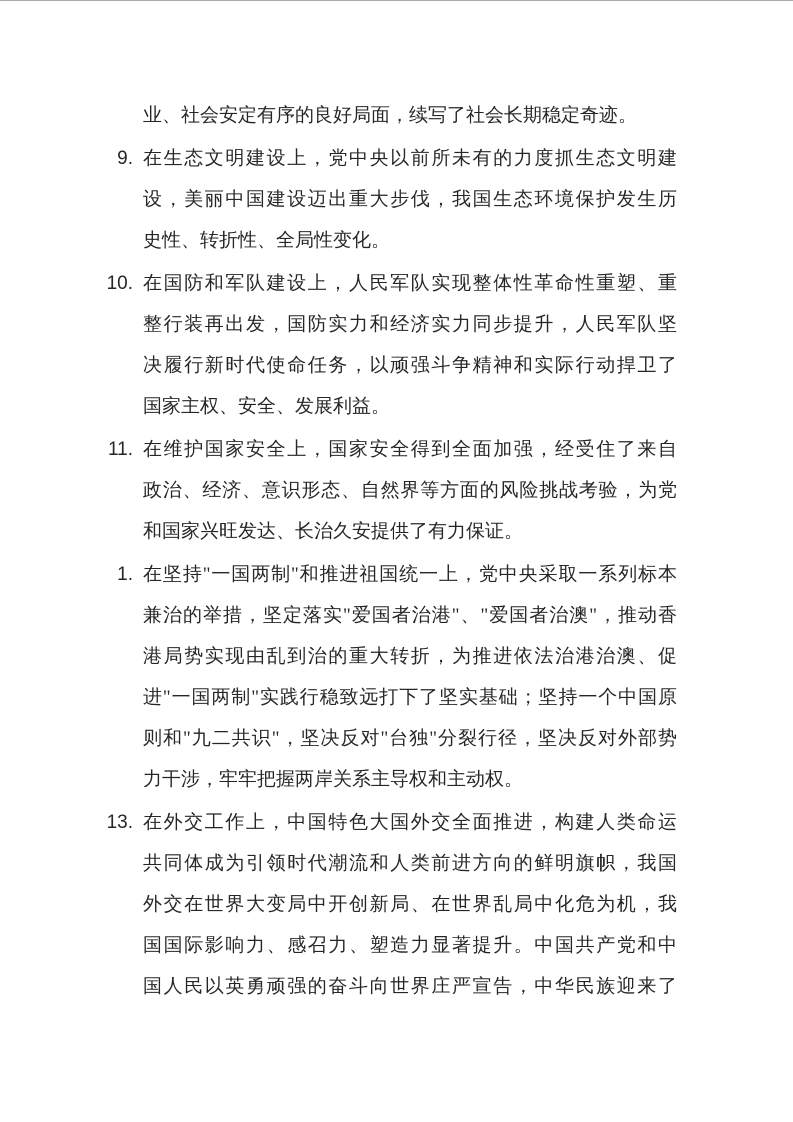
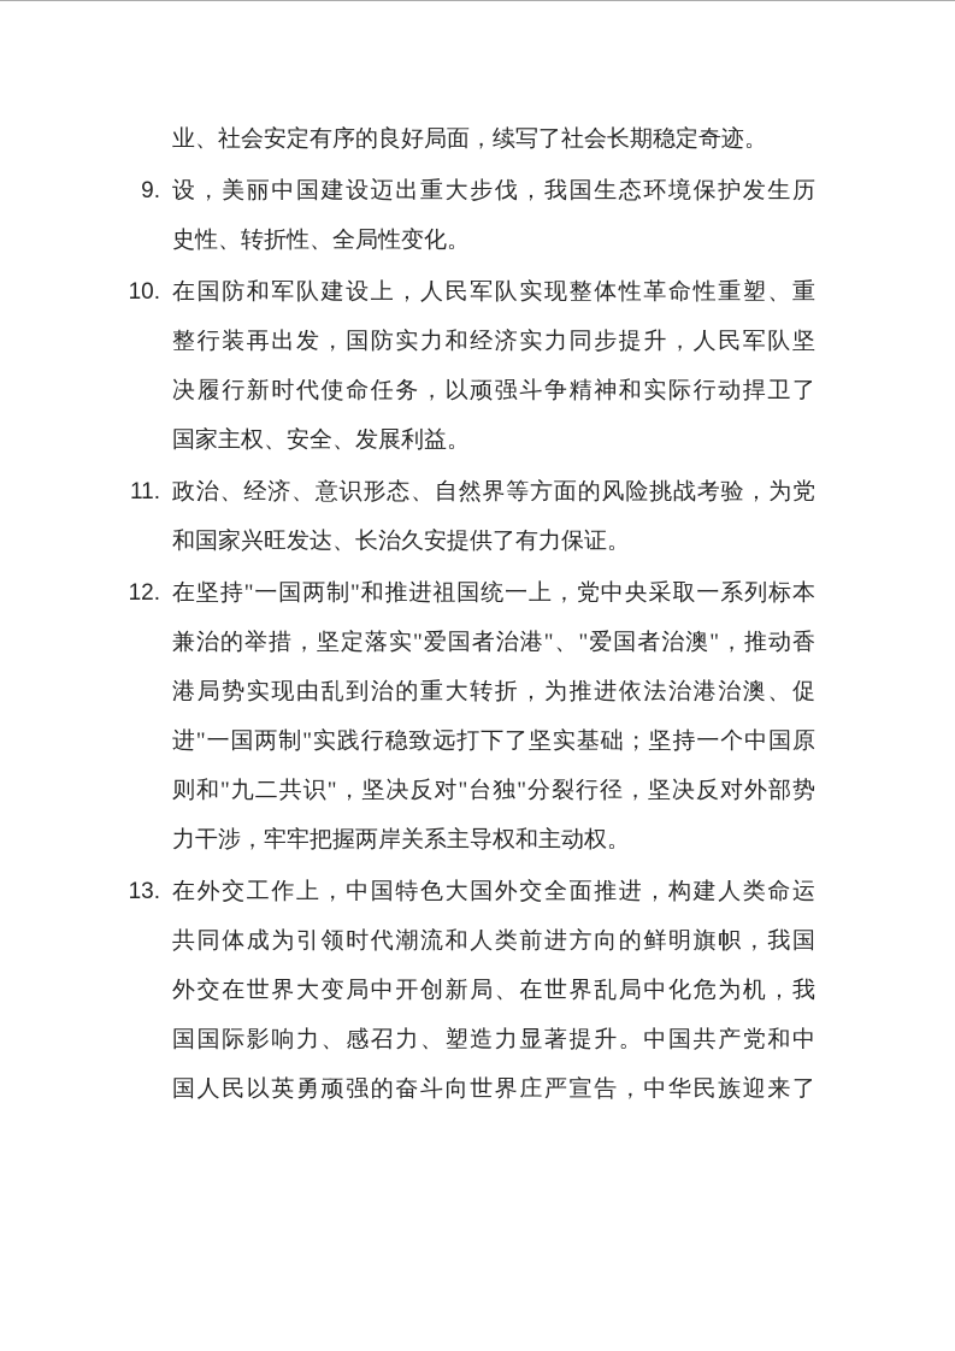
  业、社会安定有序的良好局面，续写了社会长期稳定奇迹。
  9.
- 在生态文明建设上，党中央以前所未有的力度抓生态文明建
  设，美丽中国建设迈出重大步伐，我国生态环境保护发生历
  史性、转折性、全局性变化。
  10.
  在国防和军队建设上，人民军队实现整体性革命性重塑、重
  整行装再出发，国防实力和经济实力同步提升，人民军队坚
  决履行新时代使命任务，以顽强斗争精神和实际行动捍卫了
  国家主权、安全、发展利益。
  11.
- 在维护国家安全上，国家安全得到全面加强，经受住了来自
  政治、经济、意识形态、自然界等方面的风险挑战考验，为党
  和国家兴旺发达、长治久安提供了有力保证。
- 1.
+ 12.
  在坚持"一国两制"和推进祖国统一上，党中央采取一系列标本
  兼治的举措，坚定落实"爱国者治港"、"爱国者治澳"，推动香
  港局势实现由乱到治的重大转折，为推进依法治港治澳、促
  进"一国两制"实践行稳致远打下了坚实基础；坚持一个中国原
  则和"九二共识"，坚决反对"台独"分裂行径，坚决反对外部势
  力干涉，牢牢把握两岸关系主导权和主动权。
  13.
  在外交工作上，中国特色大国外交全面推进，构建人类命运
  共同体成为引领时代潮流和人类前进方向的鲜明旗帜，我国
  外交在世界大变局中开创新局、在世界乱局中化危为机，我
  国国际影响力、感召力、塑造力显著提升。中国共产党和中
  国人民以英勇顽强的奋斗向世界庄严宣告，中华民族迎来了
